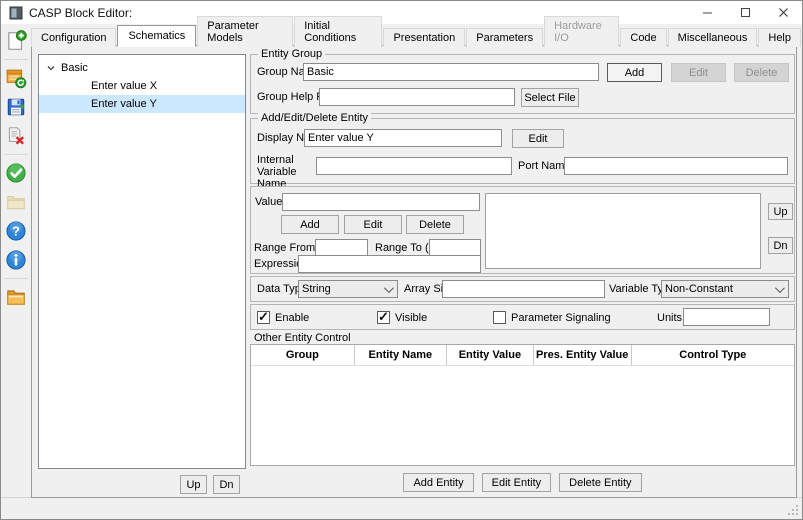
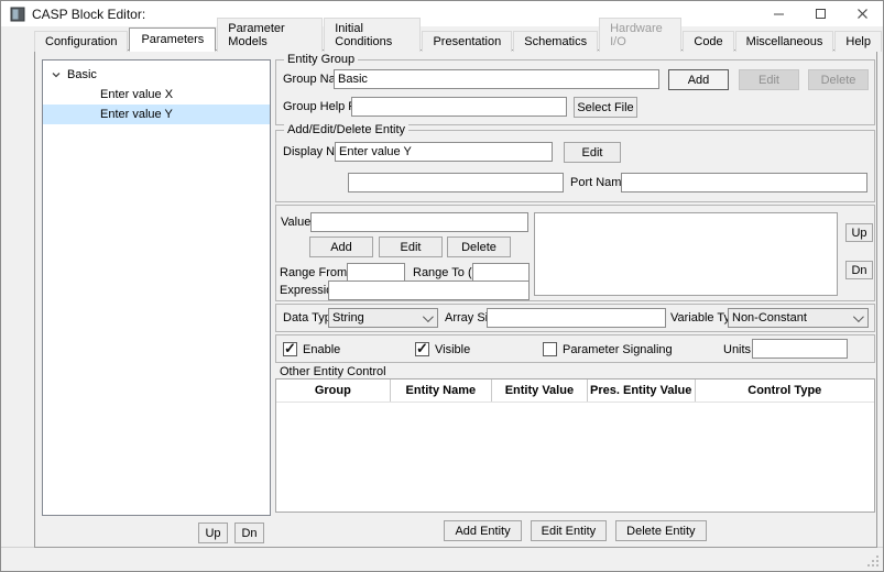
  CASP Block Editor:
- ?
  Configuration
- Schematics
+ Parameters
  Parameter Models
  Initial Conditions
  Presentation
- Parameters
+ Schematics
  Hardware I/O
  Code
  Miscellaneous
  Help
  Basic
  Enter value X
  Enter value Y
  Up
  Dn
  Entity Group
  Group Na
  Basic
  Add
  Edit
  Delete
  Select File
  Add/Edit/Delete Entity
  Display N
  Enter value Y
  Edit
- Internal Variable Name
  Port Nam
  Value
  Add
  Edit
  Delete
  Range From
  Range To (
  Expressi
  Up
  Dn
  Data Ty
  String
  Variable T
  Non-Constant
  Enable
  Visible
  Parameter Signaling
  Units
  Other Entity Control
  Group	Entity Name	Entity Value	Pres. Entity Value	Control Type
  Add Entity
  Edit Entity
  Delete Entity
